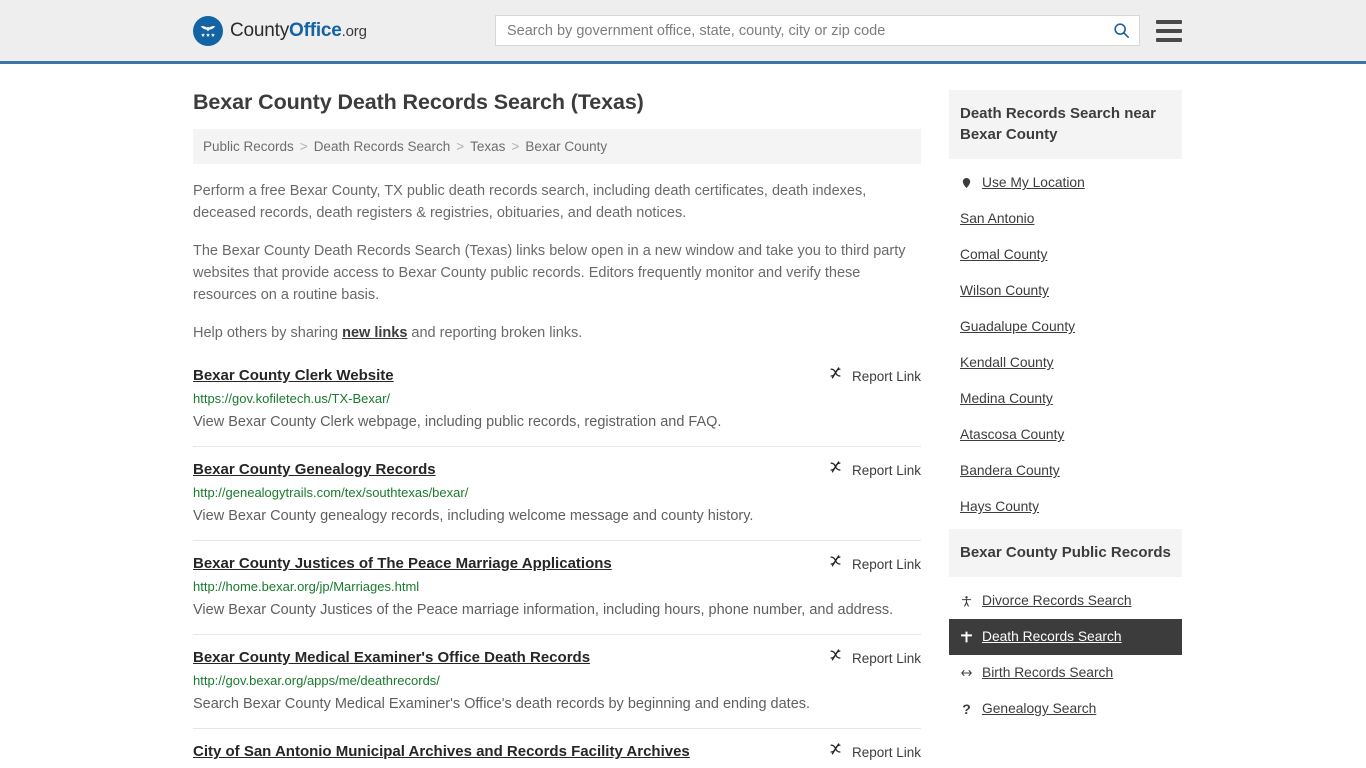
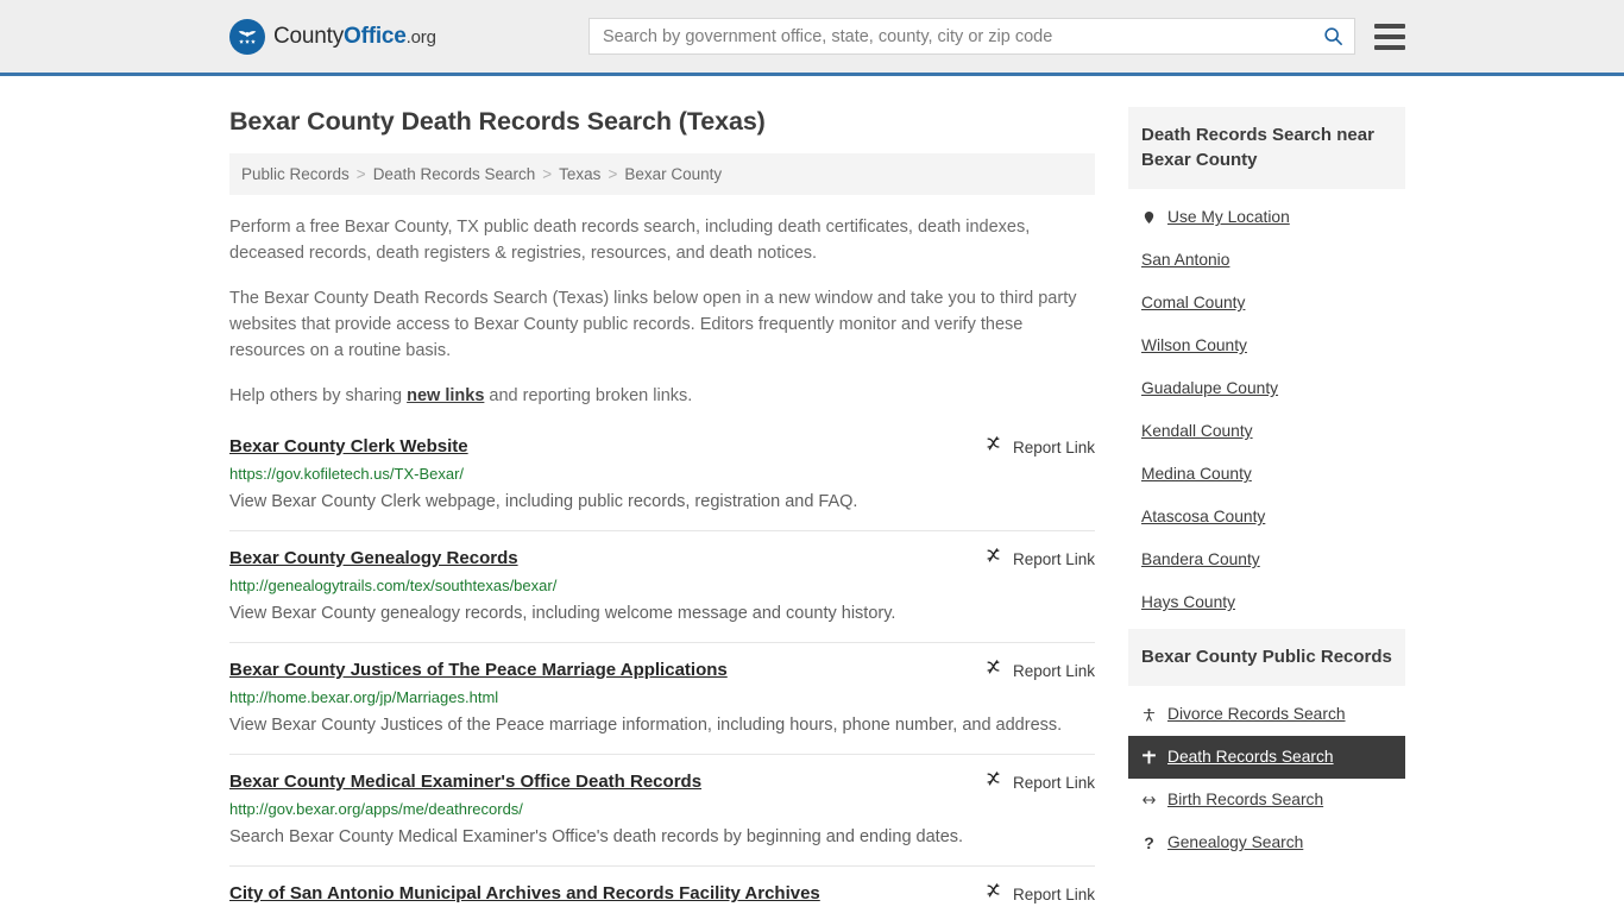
  CountyOffice.org
  Search by government office, state, county, city or zip code
  Bexar County Death Records Search (Texas)
  Public Records
  >
  Death Records Search
  >
  Texas
  >
  Bexar County
- Perform a free Bexar County, TX public death records search, including death certificates, death indexes, deceased records, death registers & registries, obituaries, and death notices.
+ Perform a free Bexar County, TX public death records search, including death certificates, death indexes, deceased records, death registers & registries, resources, and death notices.
  The Bexar County Death Records Search (Texas) links below open in a new window and take you to third party websites that provide access to Bexar County public records. Editors frequently monitor and verify these resources on a routine basis.
  Help others by sharing new links and reporting broken links.
  Bexar County Clerk Website
  Report Link
  https://gov.kofiletech.us/TX-Bexar/
  View Bexar County Clerk webpage, including public records, registration and FAQ.
  Bexar County Genealogy Records
  Report Link
  http://genealogytrails.com/tex/southtexas/bexar/
  View Bexar County genealogy records, including welcome message and county history.
  Bexar County Justices of The Peace Marriage Applications
  Report Link
  http://home.bexar.org/jp/Marriages.html
  View Bexar County Justices of the Peace marriage information, including hours, phone number, and address.
  Bexar County Medical Examiner's Office Death Records
  Report Link
  http://gov.bexar.org/apps/me/deathrecords/
  Search Bexar County Medical Examiner's Office's death records by beginning and ending dates.
  City of San Antonio Municipal Archives and Records Facility Archives
  Report Link
  Death Records Search near Bexar County
  Use My Location
  San Antonio
  Comal County
  Wilson County
  Guadalupe County
  Kendall County
  Medina County
  Atascosa County
  Bandera County
  Hays County
  Bexar County Public Records
  Divorce Records Search
  Death Records Search
  Birth Records Search
  ?
  Genealogy Search
